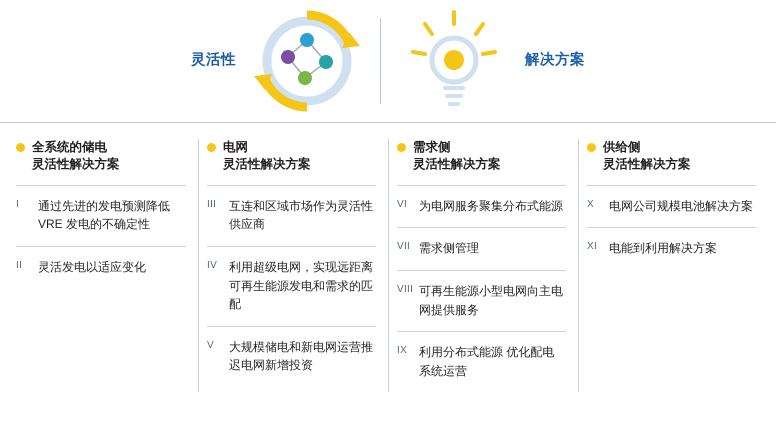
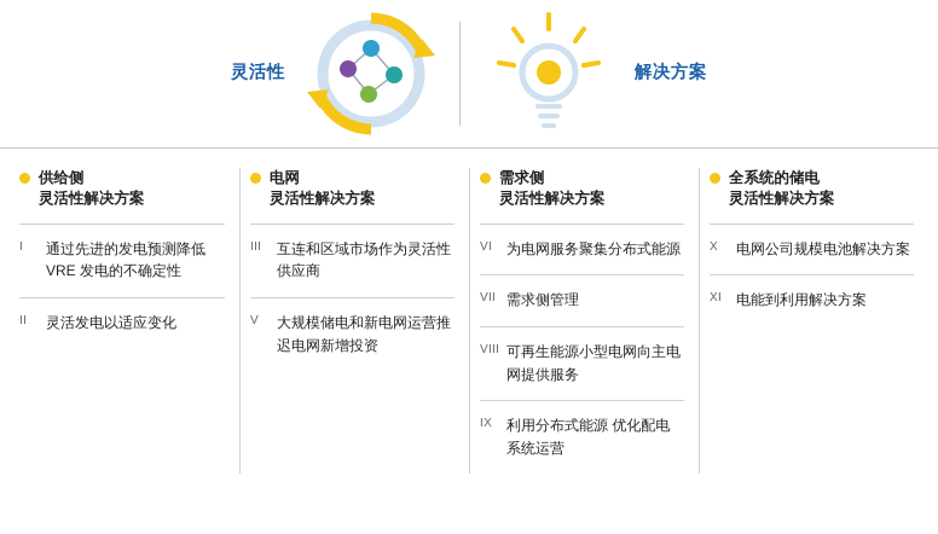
  灵活性
  解决方案
- 全系统的储电
+ 供给侧
  灵活性解决方案
  I
  通过先进的发电预测降低 VRE 发电的不确定性
  II
  灵活发电以适应变化
  电网
  灵活性解决方案
  III
  互连和区域市场作为灵活性供应商
- IV
- 利用超级电网，实现远距离可再生能源发电和需求的匹配
  V
  大规模储电和新电网运营推迟电网新增投资
  需求侧
  灵活性解决方案
  VI
  为电网服务聚集分布式能源
  VII
  需求侧管理
  VIII
  可再生能源小型电网向主电网提供服务
  IX
  利用分布式能源 优化配电系统运营
- 供给侧
+ 全系统的储电
  灵活性解决方案
  X
  电网公司规模电池解决方案
  XI
  电能到利用解决方案
